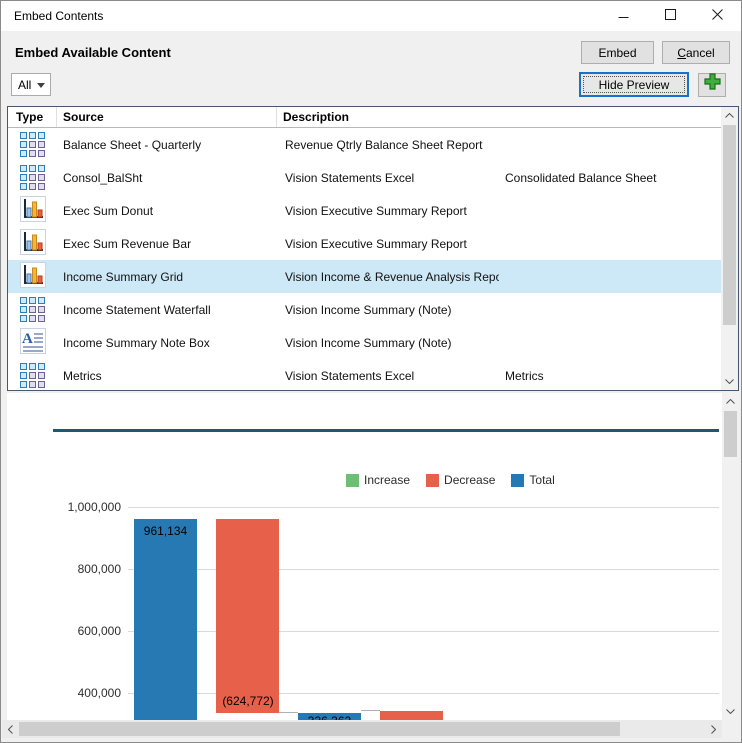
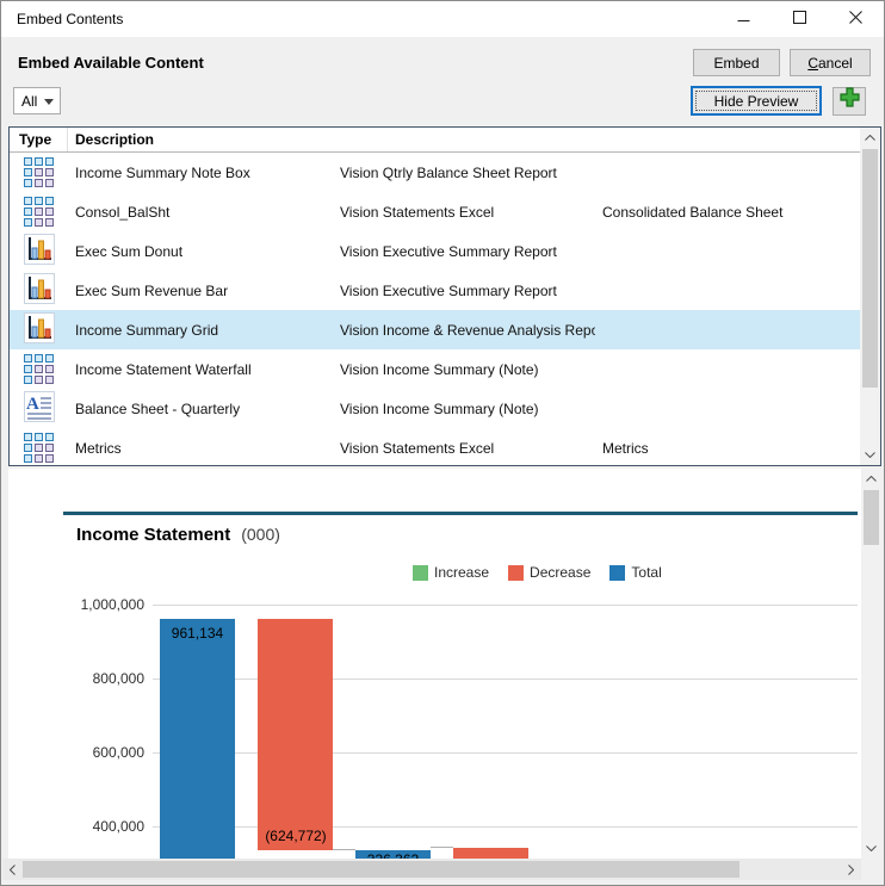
  Embed Contents
  Embed Available Content
  Embed
  Cancel
  All
  Hide Preview
  Type
- Source
  Description
- Balance Sheet - Quarterly
+ Income Summary Note Box
- Revenue Qtrly Balance Sheet Report
+ Vision Qtrly Balance Sheet Report
  Consol_BalSht
  Vision Statements Excel
  Consolidated Balance Sheet
  Exec Sum Donut
  Vision Executive Summary Report
  Exec Sum Revenue Bar
  Vision Executive Summary Report
  Income Summary Grid
  Vision Income & Revenue Analysis Repo
  Income Statement Waterfall
  Vision Income Summary (Note)
  A
- Income Summary Note Box
+ Balance Sheet - Quarterly
  Vision Income Summary (Note)
  Metrics
  Vision Statements Excel
  Metrics
+ Income Statement (000)
  Increase
  Decrease
  Total
  1,000,000
  800,000
  600,000
  400,000
  961,134
  (624,772)
